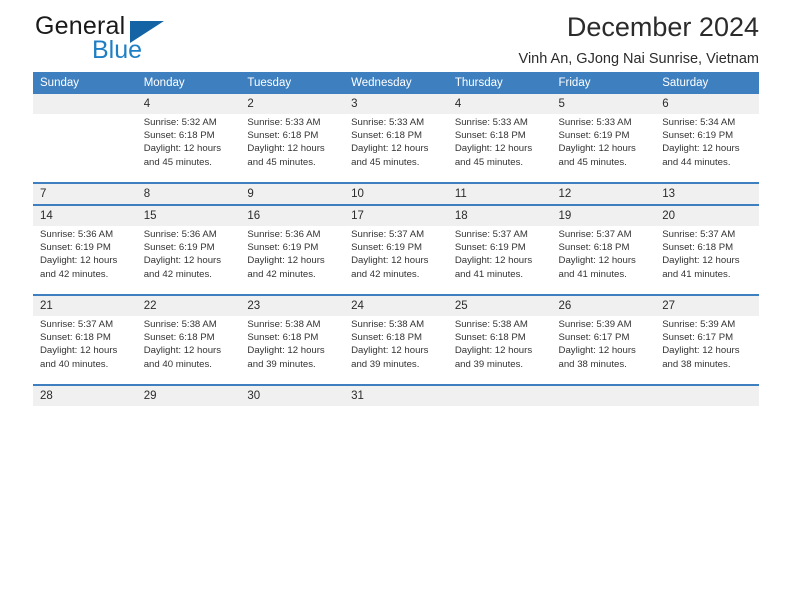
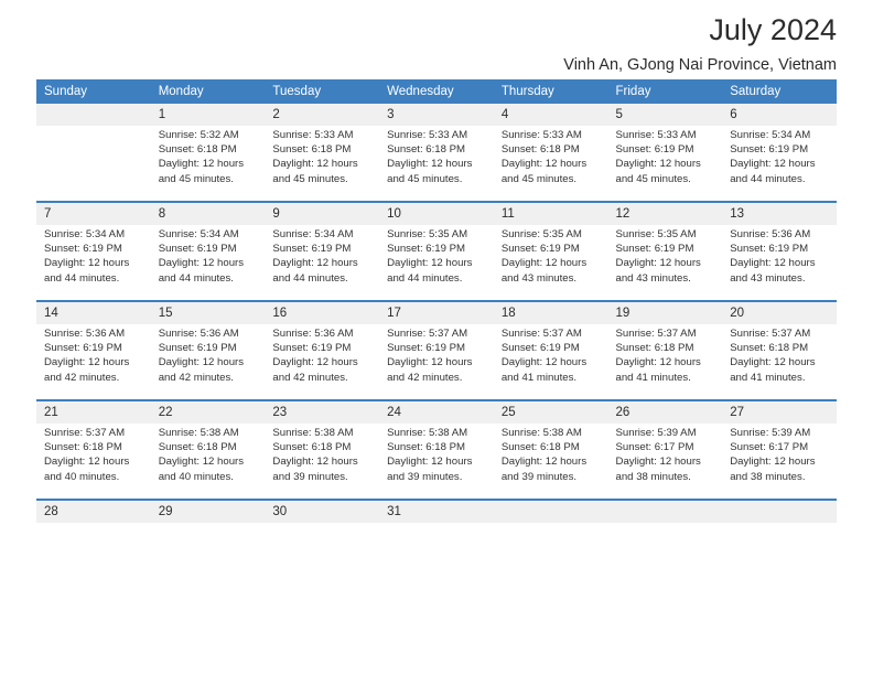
- General
- Blue
- December 2024
+ July 2024
- Vinh An, GJong Nai Sunrise, Vietnam
+ Vinh An, GJong Nai Province, Vietnam
  Sunday	Monday	Tuesday	Wednesday	Thursday	Friday	Saturday
- 	4	2	3	4	5	6
+ 	1	2	3	4	5	6
  	Sunrise: 5:32 AM Sunset: 6:18 PM Daylight: 12 hours and 45 minutes.	Sunrise: 5:33 AM Sunset: 6:18 PM Daylight: 12 hours and 45 minutes.	Sunrise: 5:33 AM Sunset: 6:18 PM Daylight: 12 hours and 45 minutes.	Sunrise: 5:33 AM Sunset: 6:18 PM Daylight: 12 hours and 45 minutes.	Sunrise: 5:33 AM Sunset: 6:19 PM Daylight: 12 hours and 45 minutes.	Sunrise: 5:34 AM Sunset: 6:19 PM Daylight: 12 hours and 44 minutes.
  7	8	9	10	11	12	13
+ Sunrise: 5:34 AM Sunset: 6:19 PM Daylight: 12 hours and 44 minutes.	Sunrise: 5:34 AM Sunset: 6:19 PM Daylight: 12 hours and 44 minutes.	Sunrise: 5:34 AM Sunset: 6:19 PM Daylight: 12 hours and 44 minutes.	Sunrise: 5:35 AM Sunset: 6:19 PM Daylight: 12 hours and 44 minutes.	Sunrise: 5:35 AM Sunset: 6:19 PM Daylight: 12 hours and 43 minutes.	Sunrise: 5:35 AM Sunset: 6:19 PM Daylight: 12 hours and 43 minutes.	Sunrise: 5:36 AM Sunset: 6:19 PM Daylight: 12 hours and 43 minutes.
  14	15	16	17	18	19	20
  Sunrise: 5:36 AM Sunset: 6:19 PM Daylight: 12 hours and 42 minutes.	Sunrise: 5:36 AM Sunset: 6:19 PM Daylight: 12 hours and 42 minutes.	Sunrise: 5:36 AM Sunset: 6:19 PM Daylight: 12 hours and 42 minutes.	Sunrise: 5:37 AM Sunset: 6:19 PM Daylight: 12 hours and 42 minutes.	Sunrise: 5:37 AM Sunset: 6:19 PM Daylight: 12 hours and 41 minutes.	Sunrise: 5:37 AM Sunset: 6:18 PM Daylight: 12 hours and 41 minutes.	Sunrise: 5:37 AM Sunset: 6:18 PM Daylight: 12 hours and 41 minutes.
  21	22	23	24	25	26	27
  Sunrise: 5:37 AM Sunset: 6:18 PM Daylight: 12 hours and 40 minutes.	Sunrise: 5:38 AM Sunset: 6:18 PM Daylight: 12 hours and 40 minutes.	Sunrise: 5:38 AM Sunset: 6:18 PM Daylight: 12 hours and 39 minutes.	Sunrise: 5:38 AM Sunset: 6:18 PM Daylight: 12 hours and 39 minutes.	Sunrise: 5:38 AM Sunset: 6:18 PM Daylight: 12 hours and 39 minutes.	Sunrise: 5:39 AM Sunset: 6:17 PM Daylight: 12 hours and 38 minutes.	Sunrise: 5:39 AM Sunset: 6:17 PM Daylight: 12 hours and 38 minutes.
  28	29	30	31
